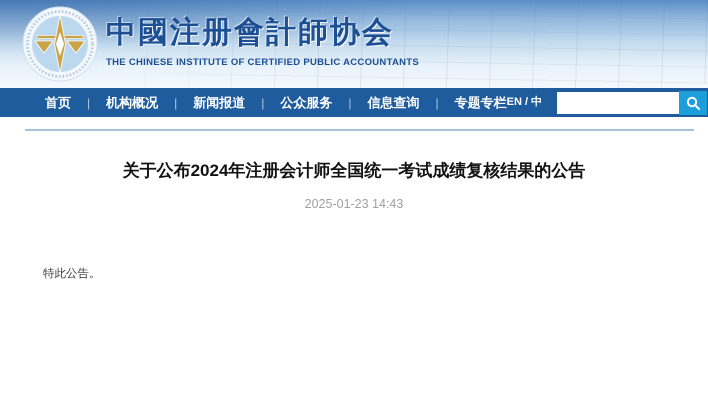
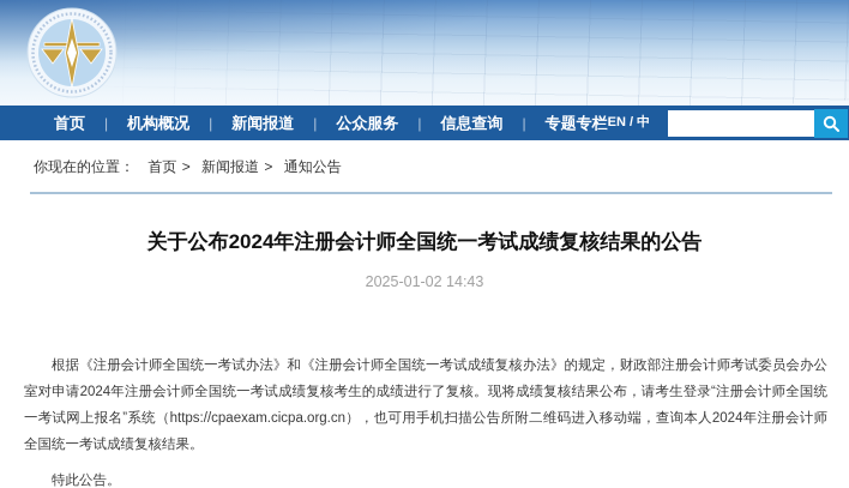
- 中國注册會計師协会
- THE CHINESE INSTITUTE OF CERTIFIED PUBLIC ACCOUNTANTS
  首页
  |
  机构概况
  |
  新闻报道
  |
  公众服务
  |
  信息查询
  |
  专题专栏
  EN / 中
+ 你现在的位置： 首页 > 新闻报道 > 通知公告
  关于公布2024年注册会计师全国统一考试成绩复核结果的公告
- 2025-01-23 14:43
+ 2025-01-02 14:43
+ 根据《注册会计师全国统一考试办法》和《注册会计师全国统一考试成绩复核办法》的规定，财政部注册会计师考试委员会办公室对申请2024年注册会计师全国统一考试成绩复核考生的成绩进行了复核。现将成绩复核结果公布，请考生登录“注册会计师全国统一考试网上报名”系统（https://cpaexam.cicpa.org.cn），也可用手机扫描公告所附二维码进入移动端，查询本人2024年注册会计师全国统一考试成绩复核结果。
  特此公告。
